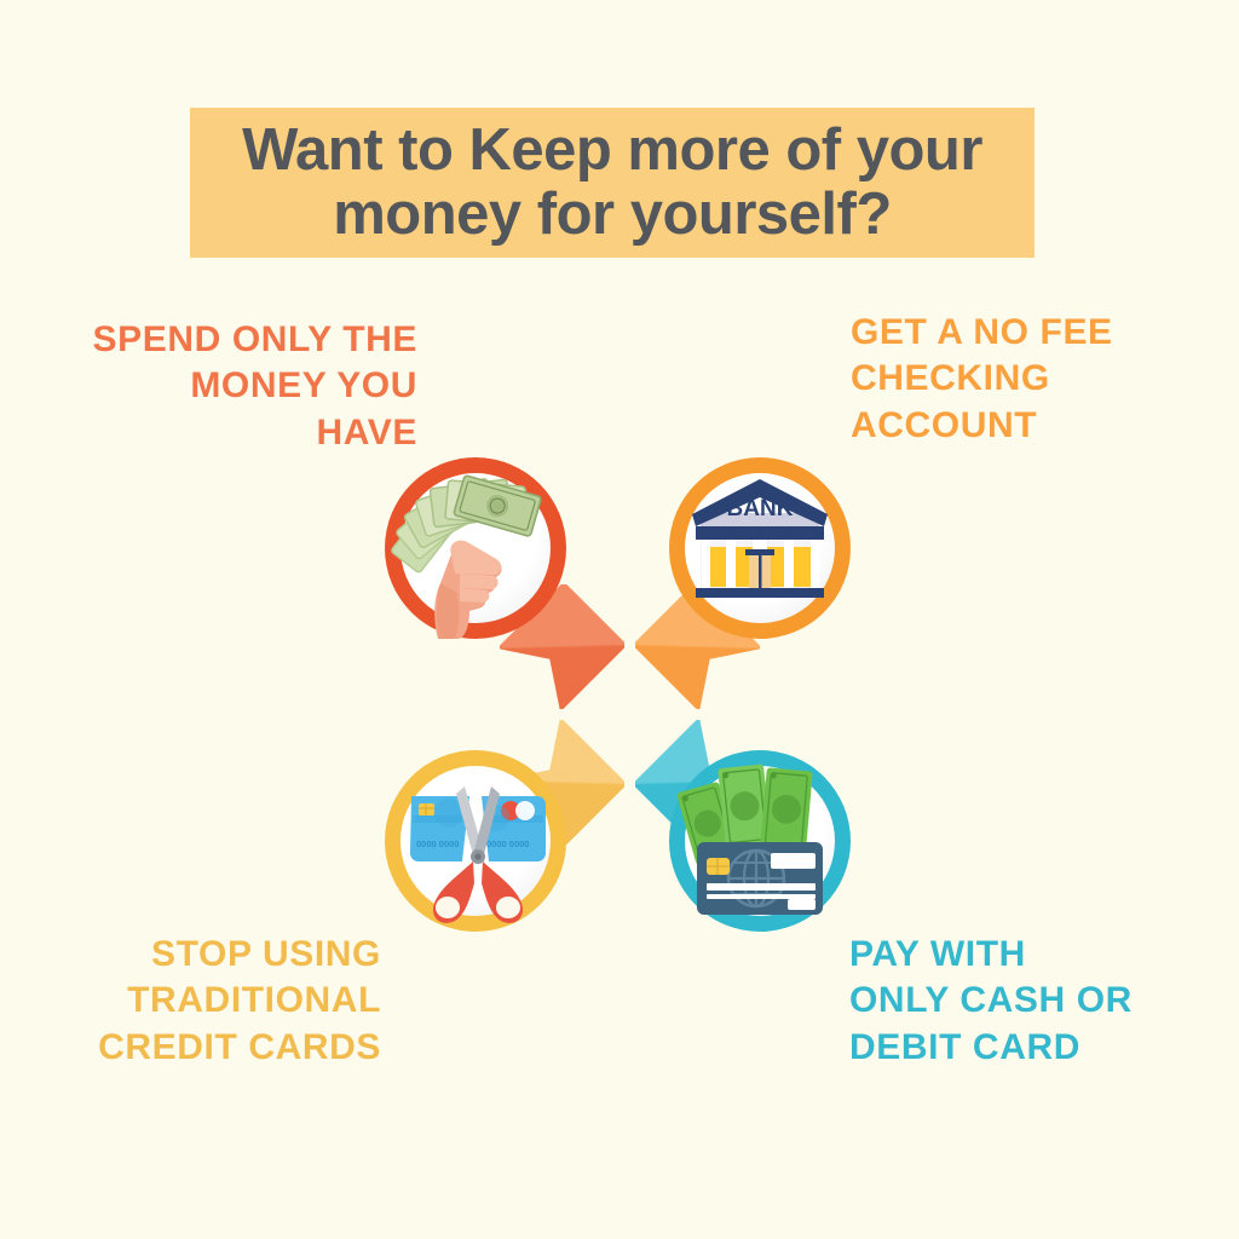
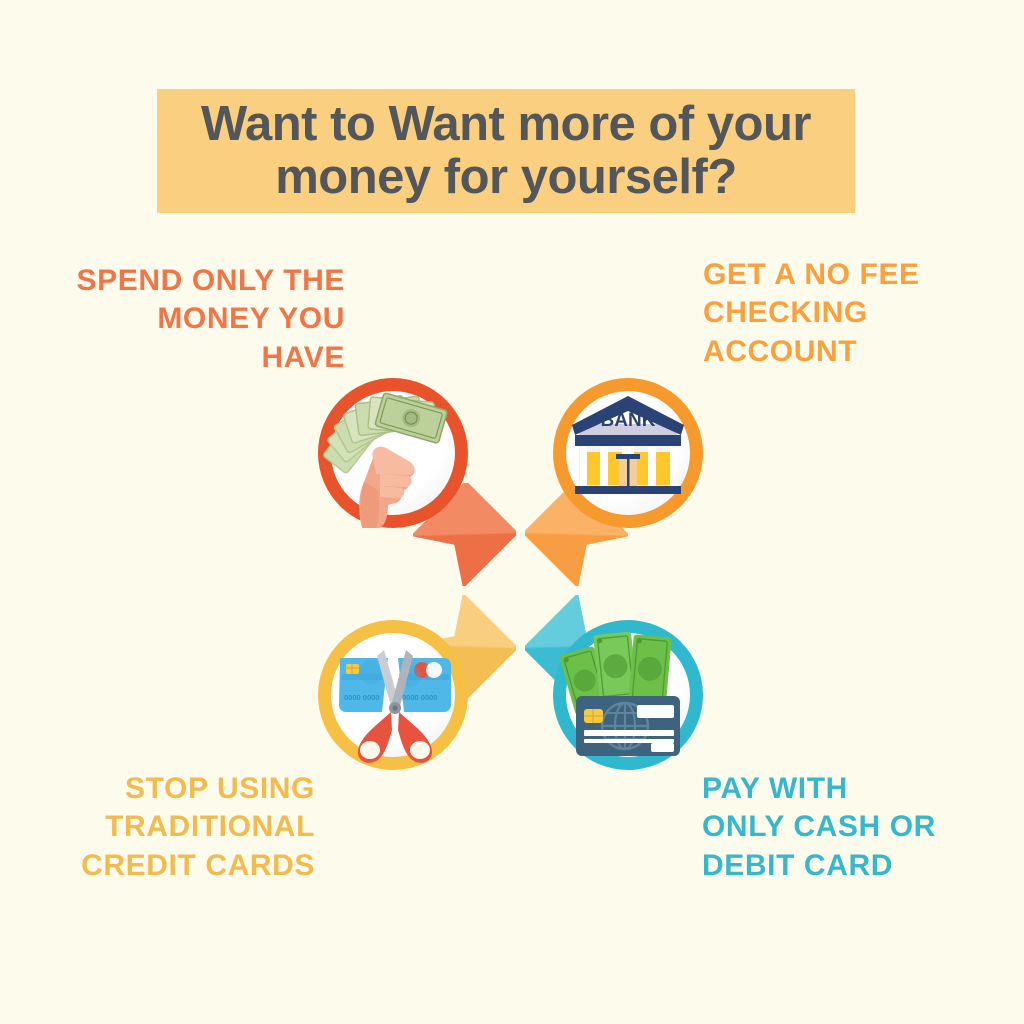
- Want to Keep more of your money for yourself?
+ Want to Want more of your money for yourself?
  SPEND ONLY THE
  MONEY YOU
  HAVE
  GET A NO FEE
  CHECKING
  ACCOUNT
  STOP USING
  TRADITIONAL
  CREDIT CARDS
  PAY WITH
  ONLY CASH OR
  DEBIT CARD
  BANK
  0000 0000
  0000 0000
